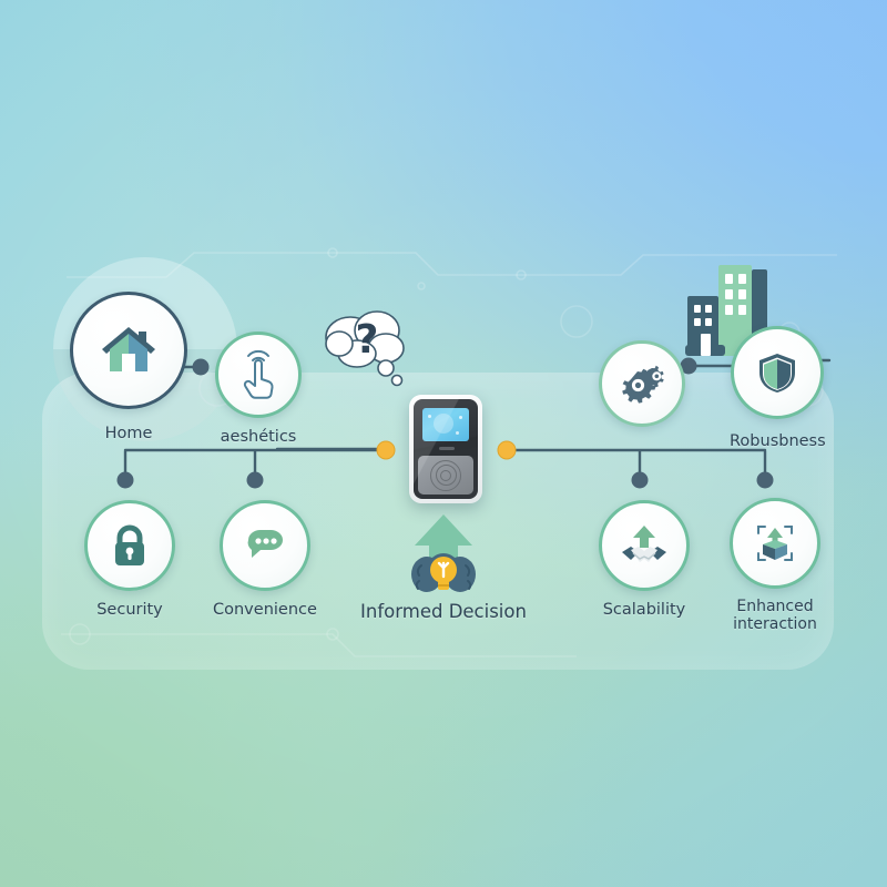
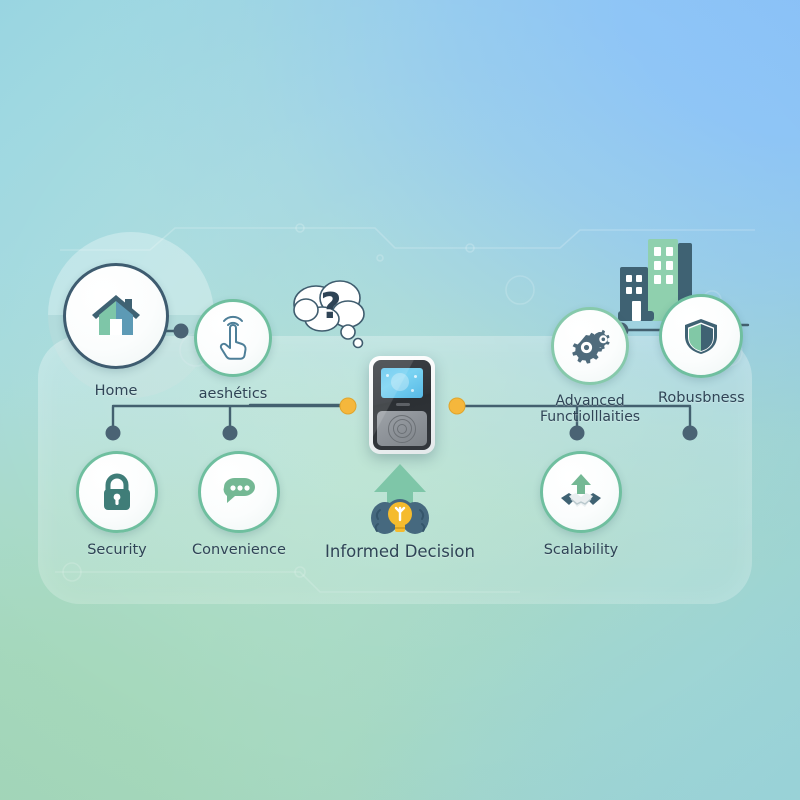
  ?
  Home
  aeshétics
  Security
  Convenience
+ Advanced
+ Functiolllaities
  Robusbness
  Scalability
- Enhanced
- interaction
  Informed Decision
